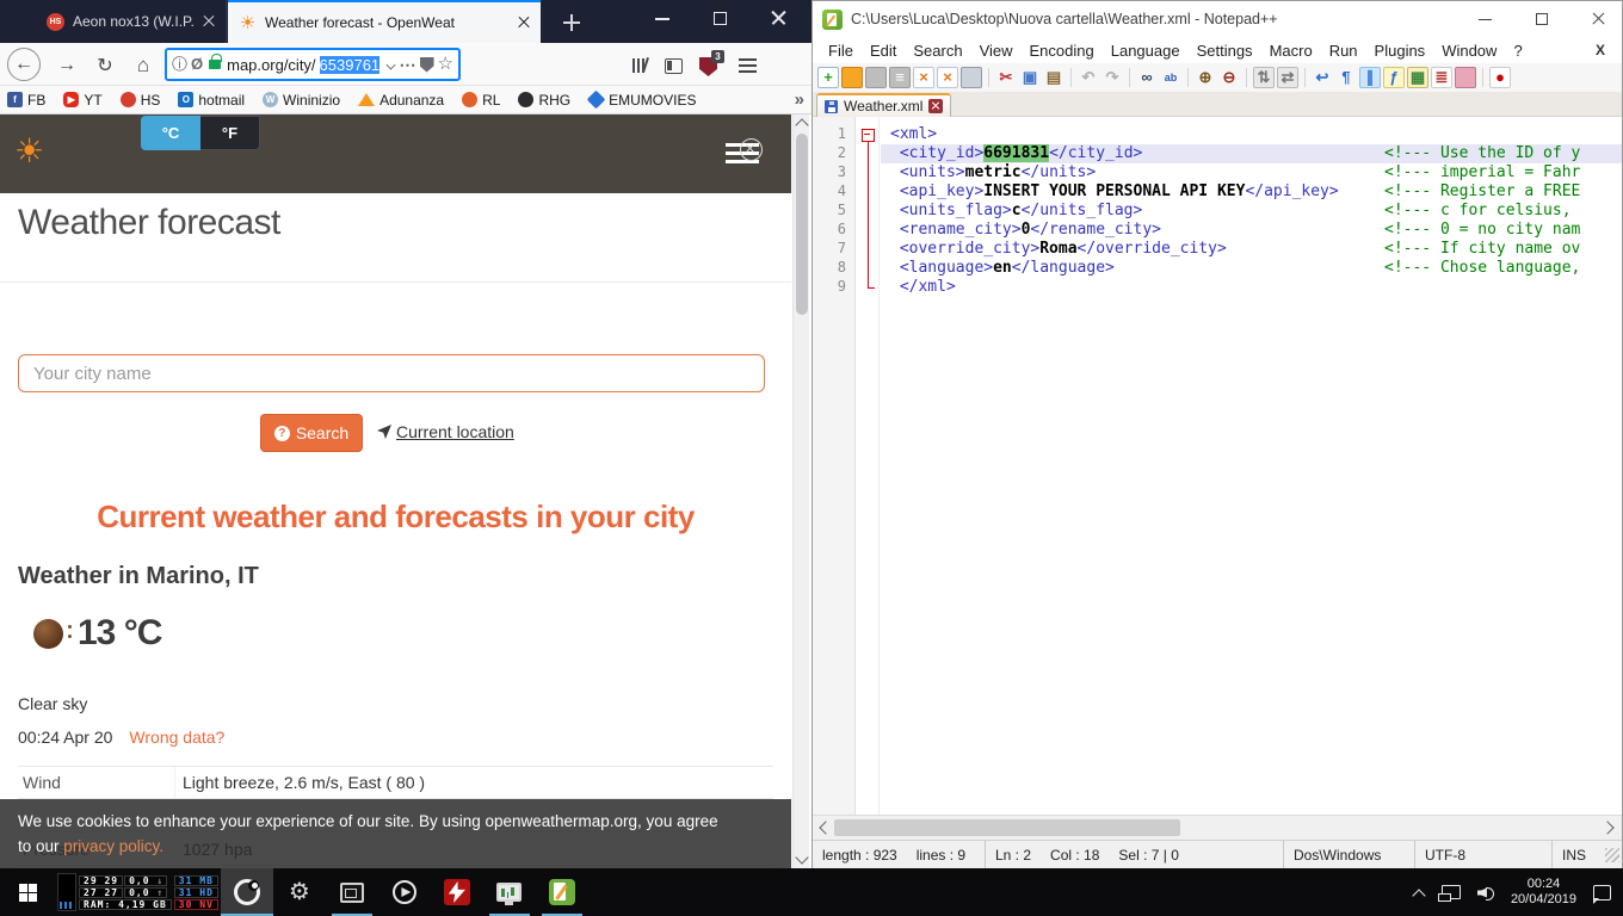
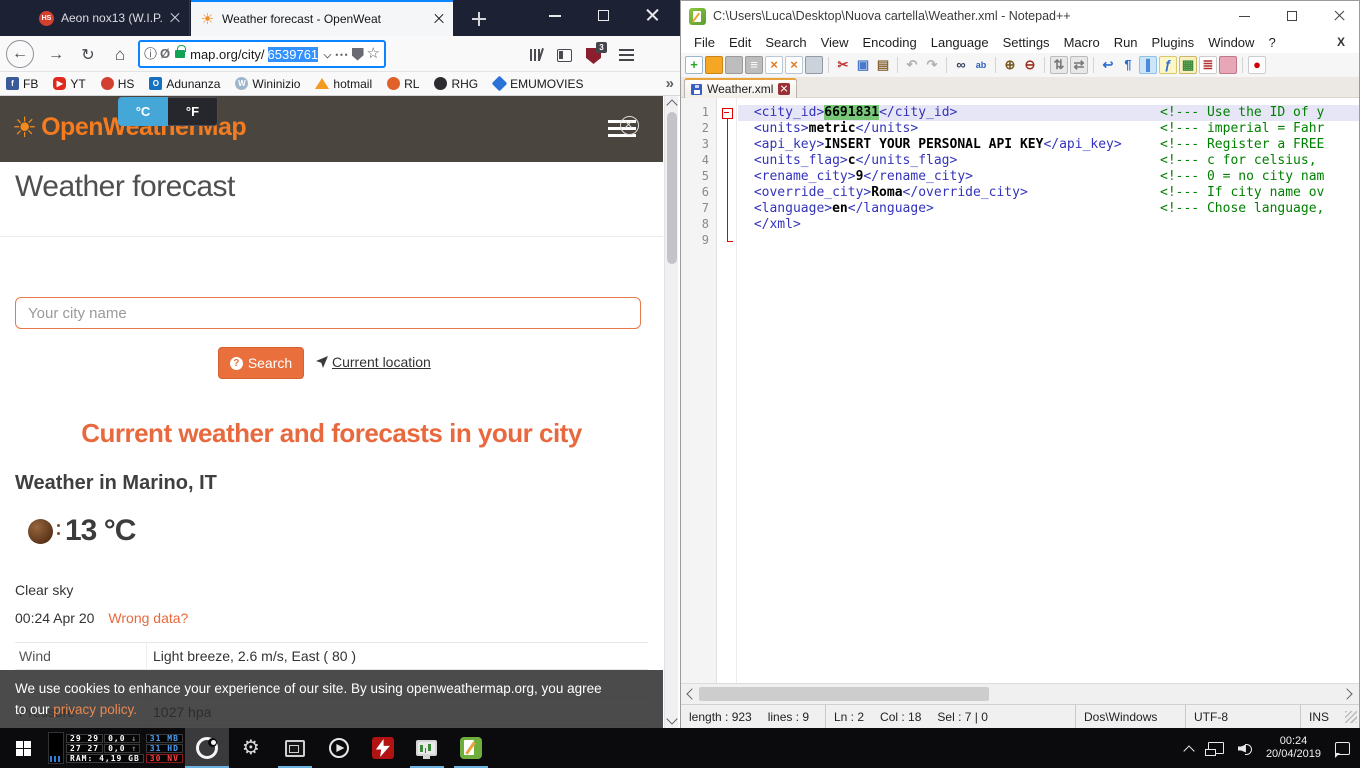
  Weather forecast - OpenWeat
  map.org/city/
  6539761
  3
  f
  FB
  ▶
  YT
  HS
  O
- hotmail
+ Adunanza
  W
  Wininizio
- Adunanza
+ hotmail
  RL
  RHG
  EMUMOVIES
  »
+ OpenWeatherMap
  °C
  °F
  Weather forecast
  Your city name
  ?
  Search
  Current location
  Current weather and forecasts in your city
  Weather in Marino, IT
  13 °C
  Clear sky
  00:24 Apr 20
  Wrong data?
  Wind
  Light breeze, 2.6 m/s, East ( 80 )
  Pressure
  1027 hpa
  We use cookies to enhance your experience of our site. By using openweathermap.org, you agree to our privacy policy.
  C:\Users\Luca\Desktop\Nuova cartella\Weather.xml - Notepad++
  File
  Edit
  Search
  View
  Encoding
  Language
  Settings
  Macro
  Run
  Plugins
  Window
  ?
  X
  +
  ≡
  ×
  ×
  ✂
  ▣
  ▤
  ↶
  ↷
  ∞
  ab
  ⊕
  ⊖
  ⇅
  ⇄
  ↩
  ¶
  ∥
  ƒ
  ▦
  ≣
  ●
  Weather.xml
  1
  2
  3
  4
  5
  6
  7
  8
  9
- <xml>
  <city_id>6691831</city_id>
  <!--- Use the ID of y
  <units>metric</units>
  <!--- imperial = Fahr
  <api_key>INSERT YOUR PERSONAL API KEY</api_key>
  <!--- Register a FREE
  <units_flag>c</units_flag>
  <!--- c for celsius,
- <rename_city>0</rename_city>
+ <rename_city>9</rename_city>
  <!--- 0 = no city nam
  <override_city>Roma</override_city>
  <!--- If city name ov
  <language>en</language>
  <!--- Chose language,
  </xml>
  length : 923
  lines : 9
  Ln : 2
  Col : 18
  Sel : 7 | 0
  Dos\Windows
  UTF-8
  INS
  29 29
  0,0
  ↓
  27 27
  0,0
  ↑
  RAM: 4,19 GB
  31 MB
  31 HD
  30 NV
  00:24
  20/04/2019
